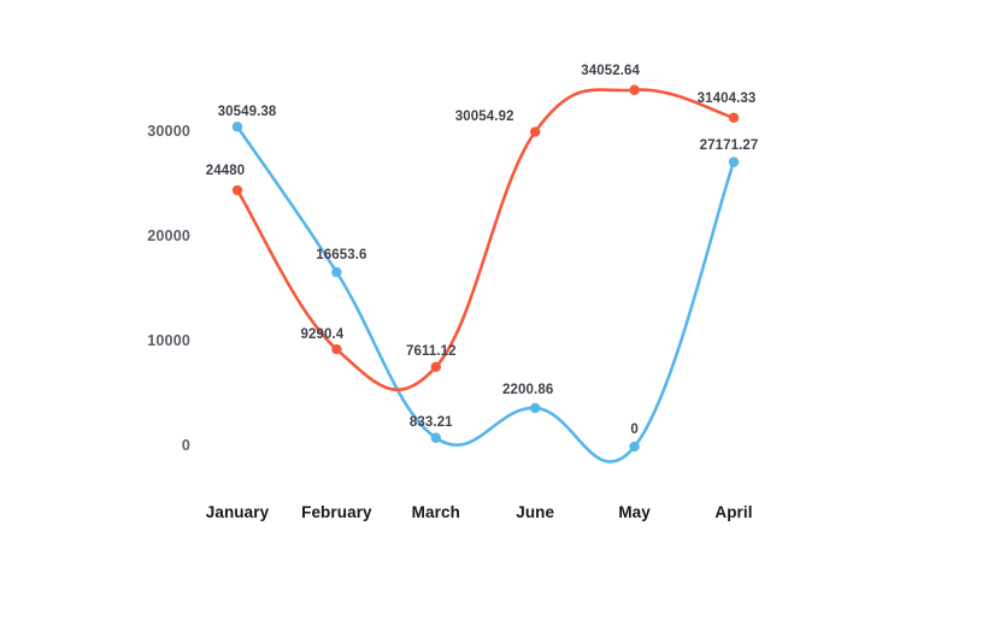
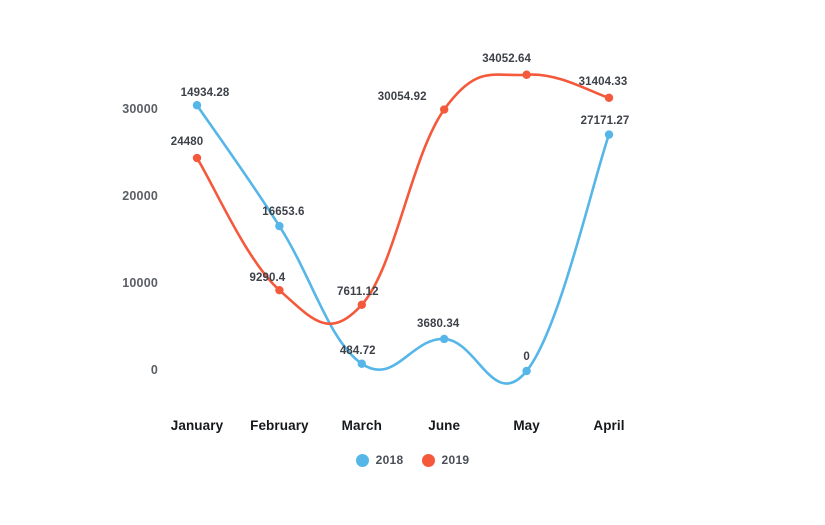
  30000
  20000
  10000
  0
  January
  February
  March
  June
  May
  April
- 30549.38
+ 14934.28
  16653.6
- 833.21
+ 484.72
- 2200.86
+ 3680.34
  0
  27171.27
  24480
  9290.4
  7611.12
  30054.92
  34052.64
  31404.33
+ 2018
+ 2019
